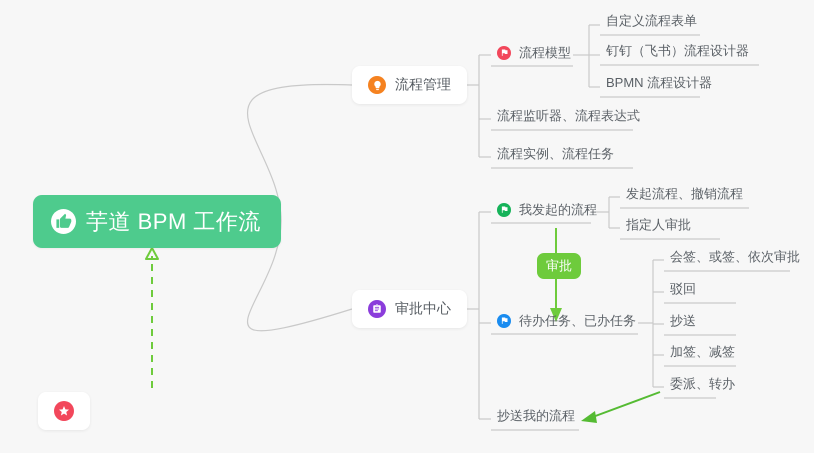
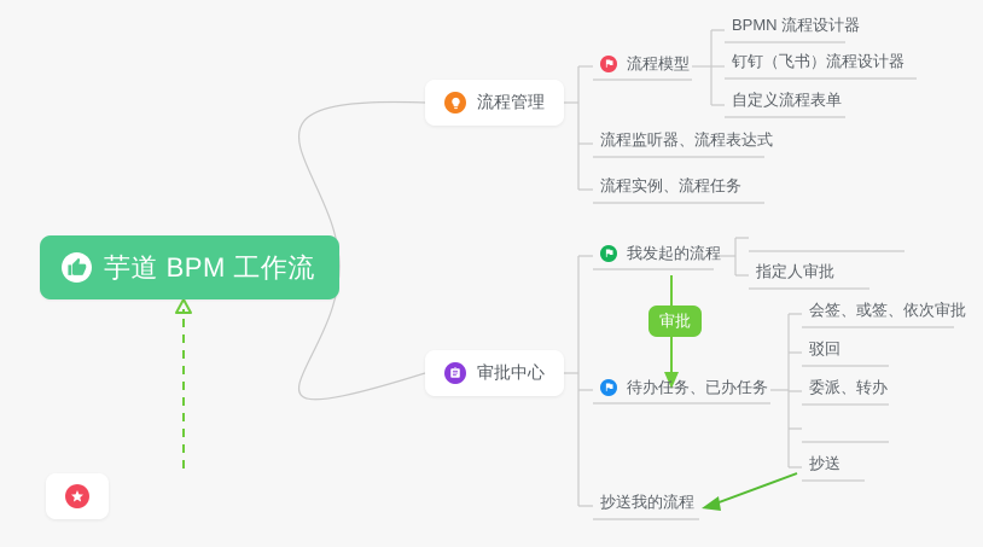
  芋道 BPM 工作流
  流程管理
  审批中心
  流程模型
- 自定义流程表单
+ BPMN 流程设计器
  钉钉（飞书）流程设计器
- BPMN 流程设计器
+ 自定义流程表单
  流程监听器、流程表达式
  流程实例、流程任务
  我发起的流程
- 发起流程、撤销流程
  指定人审批
  待办任务、已办任务
  会签、或签、依次审批
  驳回
- 抄送
+ 委派、转办
- 加签、减签
- 委派、转办
+ 抄送
  抄送我的流程
  审批
